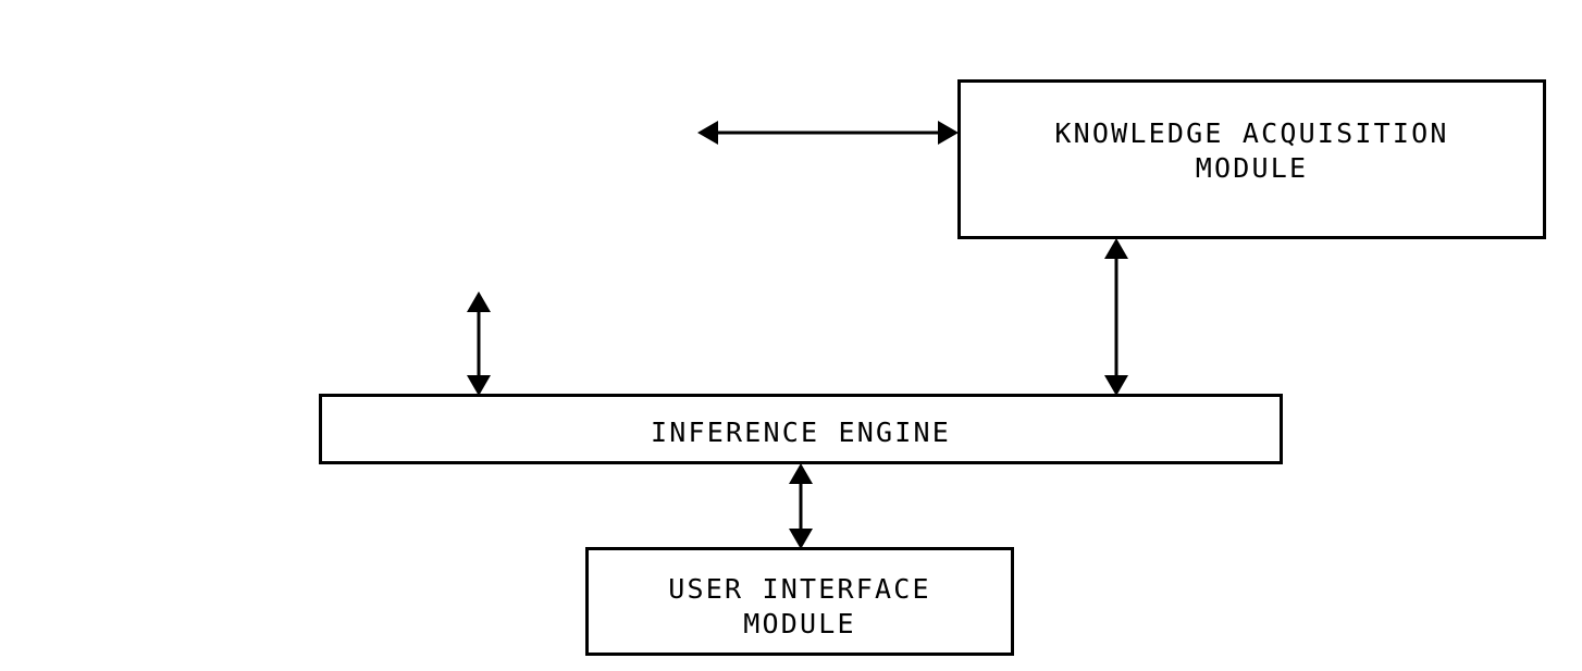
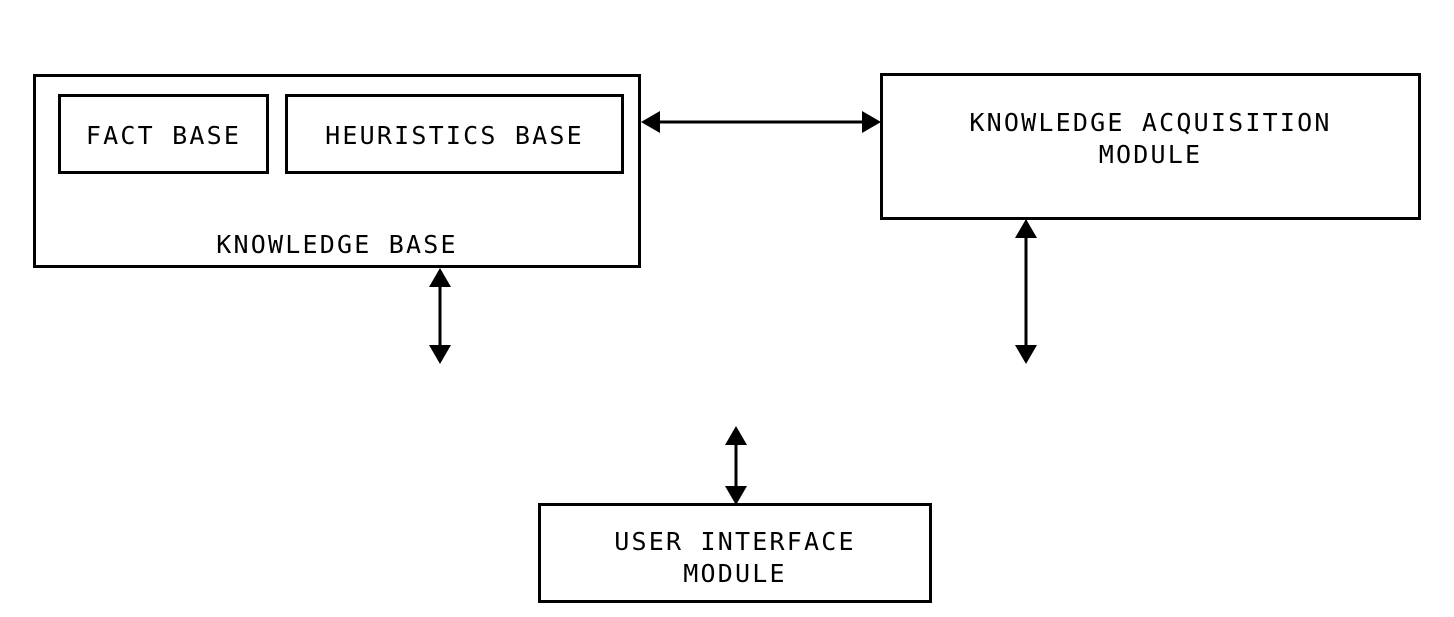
+ FACT BASE
+ HEURISTICS BASE
+ KNOWLEDGE BASE
  KNOWLEDGE ACQUISITION
  MODULE
- INFERENCE ENGINE
  USER INTERFACE
  MODULE
